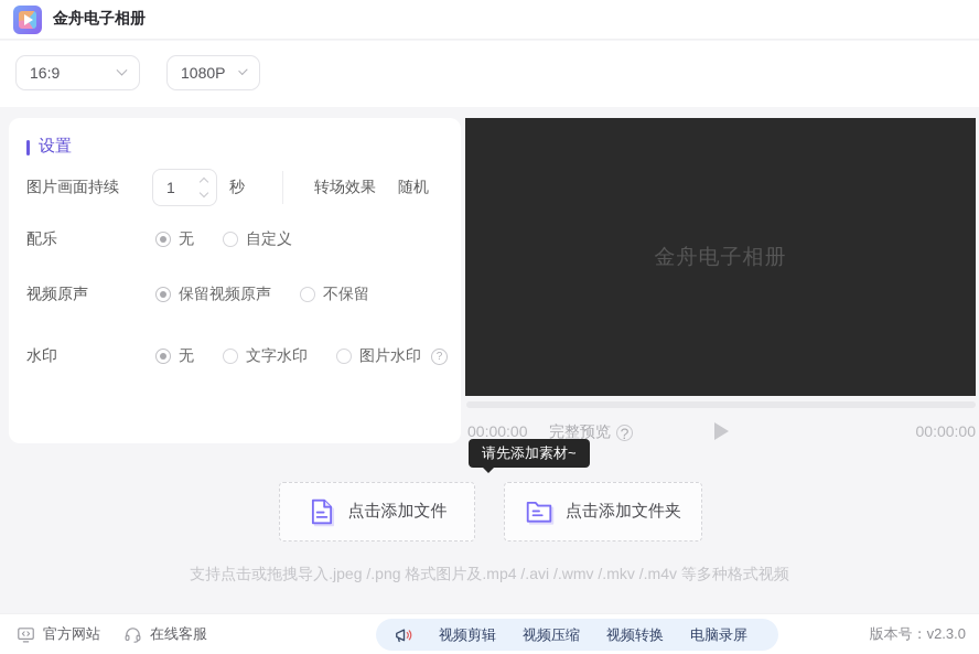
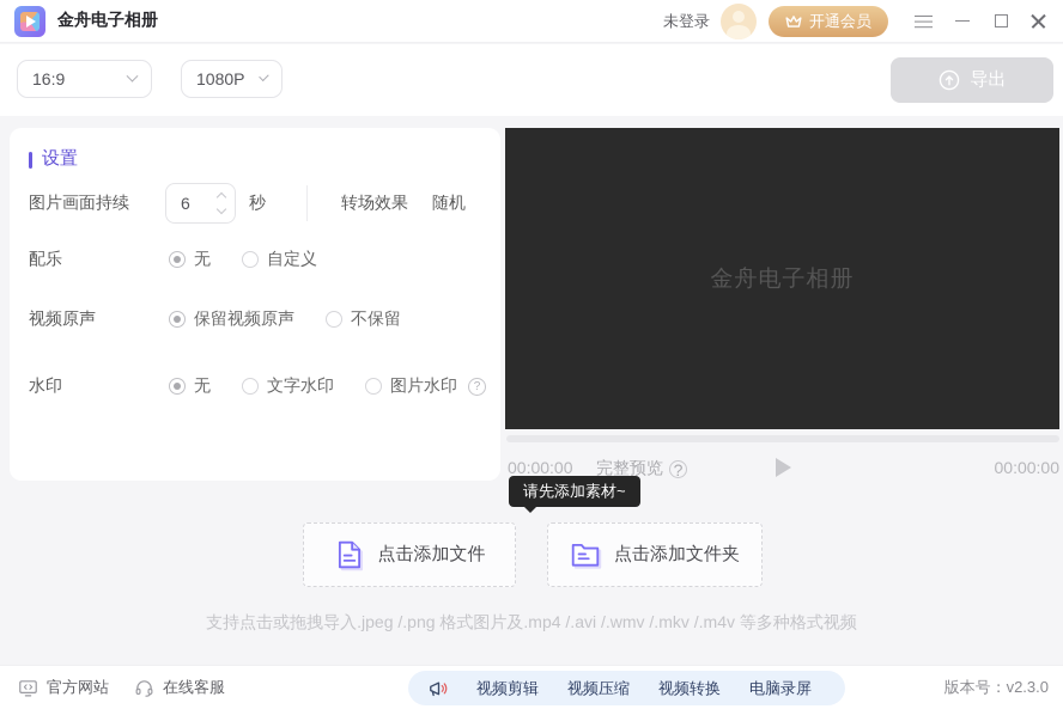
  金舟电子相册
+ 未登录
+ 开通会员
  16:9
  1080P
+ 导出
  设置
  图片画面持续
- 1
+ 6
  秒
  转场效果
  随机
  配乐
  无
  自定义
  视频原声
  保留视频原声
  不保留
  水印
  无
  文字水印
  图片水印
  ?
  金舟电子相册
  00:00:00
  完整预览
  ?
  00:00:00
  请先添加素材~
  点击添加文件
  点击添加文件夹
  支持点击或拖拽导入.jpeg /.png 格式图片及.mp4 /.avi /.wmv /.mkv /.m4v 等多种格式视频
  官方网站
  在线客服
  视频剪辑
  视频压缩
  视频转换
  电脑录屏
  版本号：v2.3.0
